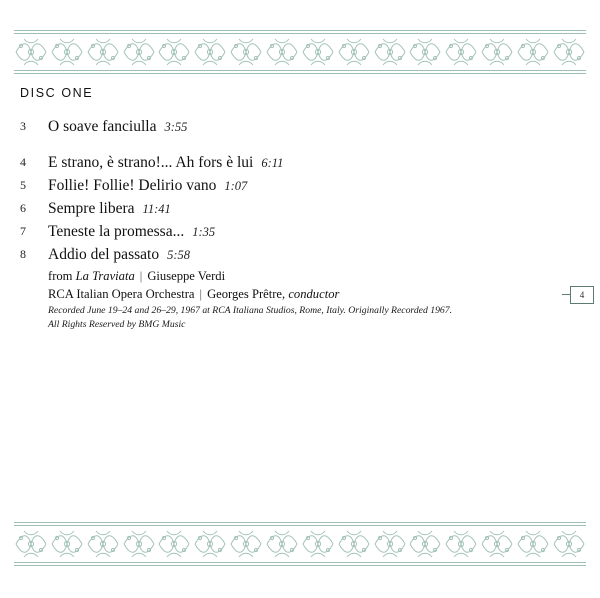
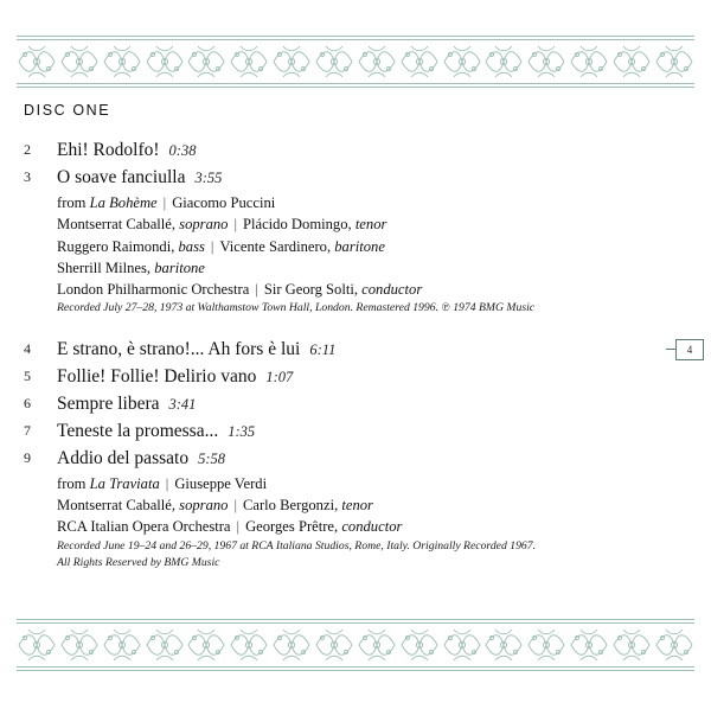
  DISC ONE
+ 2
+ Ehi! Rodolfo! 0:38
  3
  O soave fanciulla 3:55
+ from La Bohème | Giacomo Puccini
+ Montserrat Caballé, soprano | Plácido Domingo, tenor
+ Ruggero Raimondi, bass | Vicente Sardinero, baritone
+ Sherrill Milnes, baritone
+ London Philharmonic Orchestra | Sir Georg Solti, conductor
+ Recorded July 27–28, 1973 at Walthamstow Town Hall, London. Remastered 1996. ℗ 1974 BMG Music
  4
  E strano, è strano!... Ah fors è lui 6:11
  5
  Follie! Follie! Delirio vano 1:07
  6
- Sempre libera 11:41
+ Sempre libera 3:41
  7
  Teneste la promessa... 1:35
- 8
+ 9
  Addio del passato 5:58
  from La Traviata | Giuseppe Verdi
+ Montserrat Caballé, soprano | Carlo Bergonzi, tenor
  RCA Italian Opera Orchestra | Georges Prêtre, conductor
  Recorded June 19–24 and 26–29, 1967 at RCA Italiana Studios, Rome, Italy. Originally Recorded 1967.
  All Rights Reserved by BMG Music
  4
